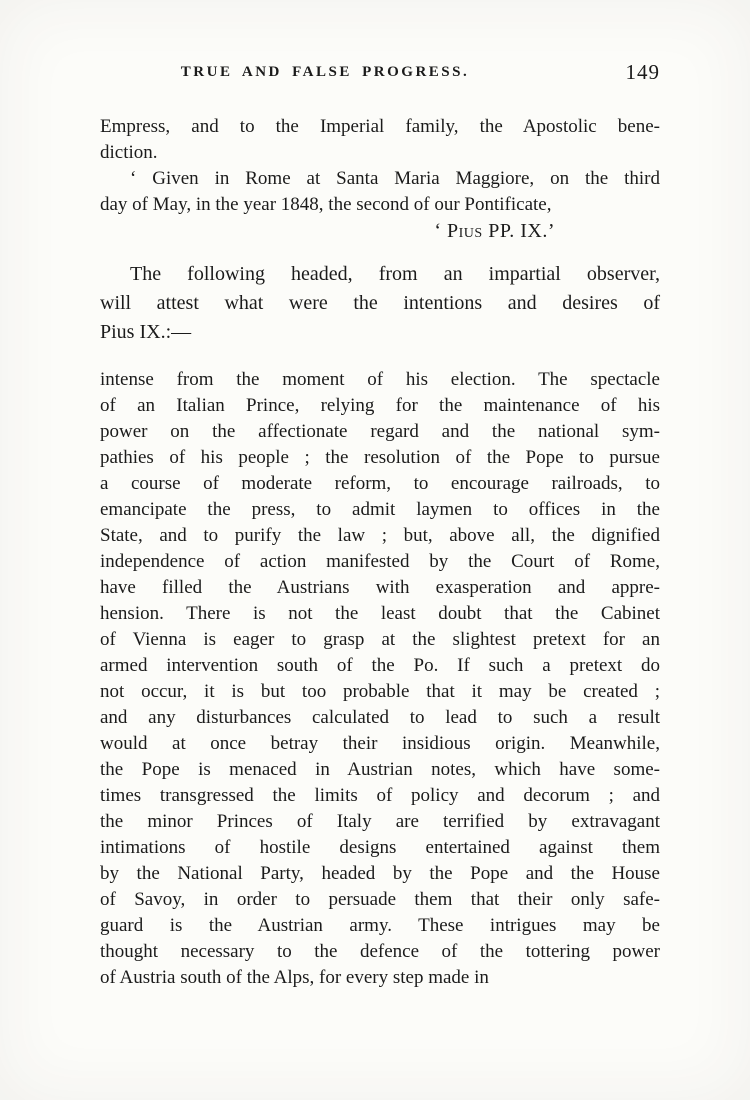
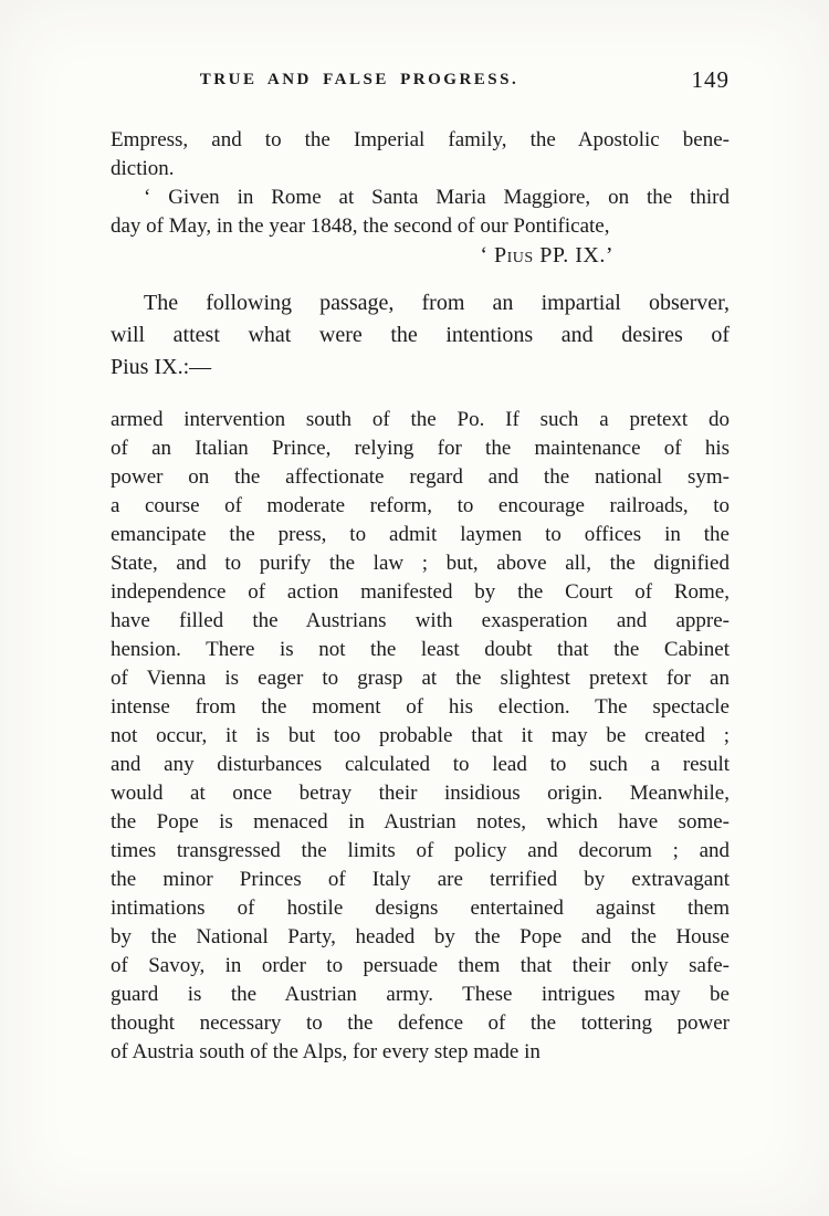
  TRUE AND FALSE PROGRESS.
  149
  Empress, and to the Imperial family, the Apostolic bene-
  diction.
  ‘ Given in Rome at Santa Maria Maggiore, on the third
  day of May, in the year 1848, the second of our Pontificate,
  ‘ Pius PP. IX.’
- The following headed, from an impartial observer,
+ The following passage, from an impartial observer,
  will attest what were the intentions and desires of
  Pius IX.:—
- intense from the moment of his election. The spectacle
+ armed intervention south of the Po. If such a pretext do
  of an Italian Prince, relying for the maintenance of his
  power on the affectionate regard and the national sym-
- pathies of his people ; the resolution of the Pope to pursue
  a course of moderate reform, to encourage railroads, to
  emancipate the press, to admit laymen to offices in the
  State, and to purify the law ; but, above all, the dignified
  independence of action manifested by the Court of Rome,
  have filled the Austrians with exasperation and appre-
  hension. There is not the least doubt that the Cabinet
  of Vienna is eager to grasp at the slightest pretext for an
- armed intervention south of the Po. If such a pretext do
+ intense from the moment of his election. The spectacle
  not occur, it is but too probable that it may be created ;
  and any disturbances calculated to lead to such a result
  would at once betray their insidious origin. Meanwhile,
  the Pope is menaced in Austrian notes, which have some-
  times transgressed the limits of policy and decorum ; and
  the minor Princes of Italy are terrified by extravagant
  intimations of hostile designs entertained against them
  by the National Party, headed by the Pope and the House
  of Savoy, in order to persuade them that their only safe-
  guard is the Austrian army. These intrigues may be
  thought necessary to the defence of the tottering power
  of Austria south of the Alps, for every step made in
